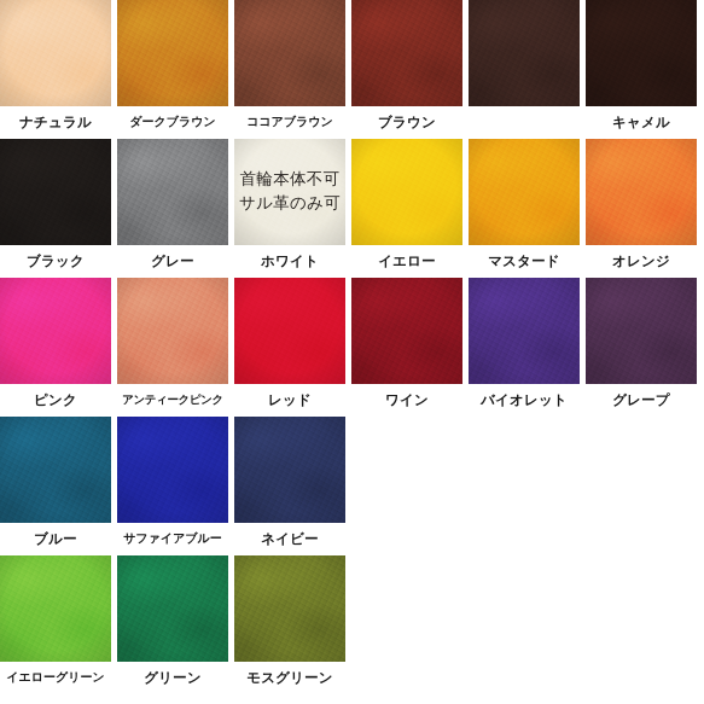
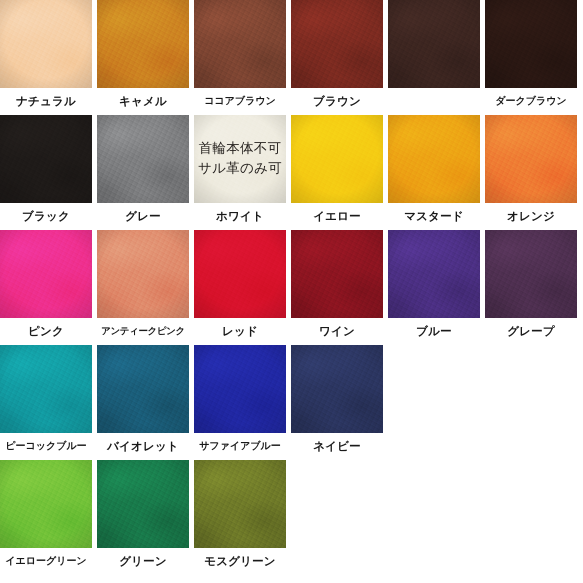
  ナチュラル
- ダークブラウン
+ キャメル
  ココアブラウン
  ブラウン
- キャメル
+ ダークブラウン
  ブラック
  グレー
  首輪本体不可
  サル革のみ可
  ホワイト
  イエロー
  マスタード
  オレンジ
  ピンク
  アンティークピンク
  レッド
  ワイン
- バイオレット
+ ブルー
  グレープ
+ ピーコックブルー
- ブルー
+ バイオレット
  サファイアブルー
  ネイビー
  イエローグリーン
  グリーン
  モスグリーン
